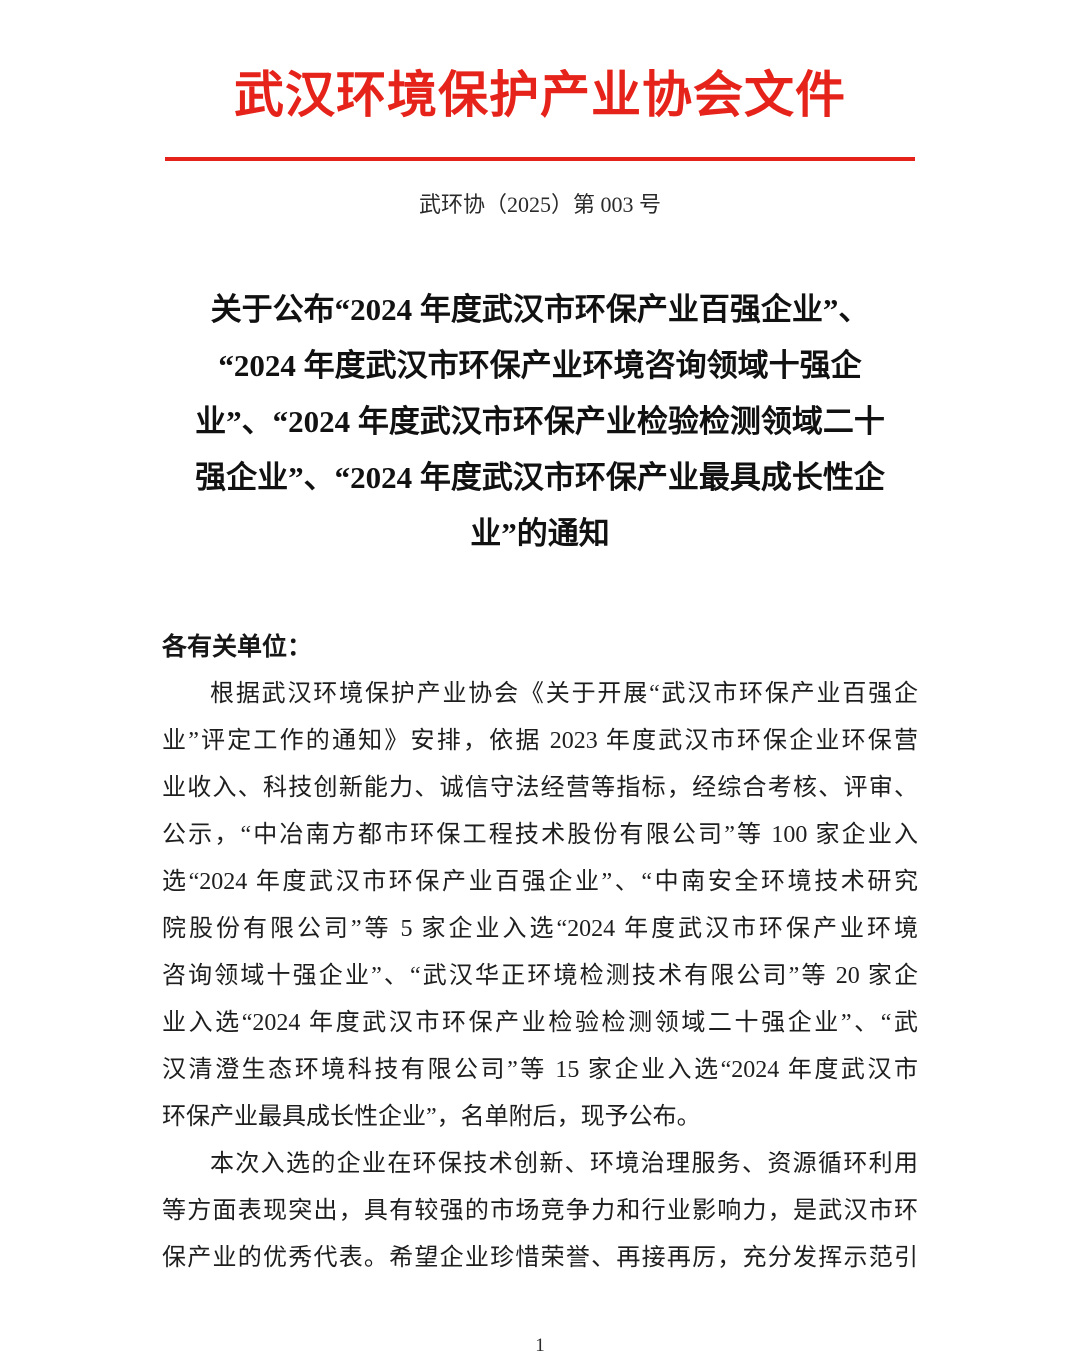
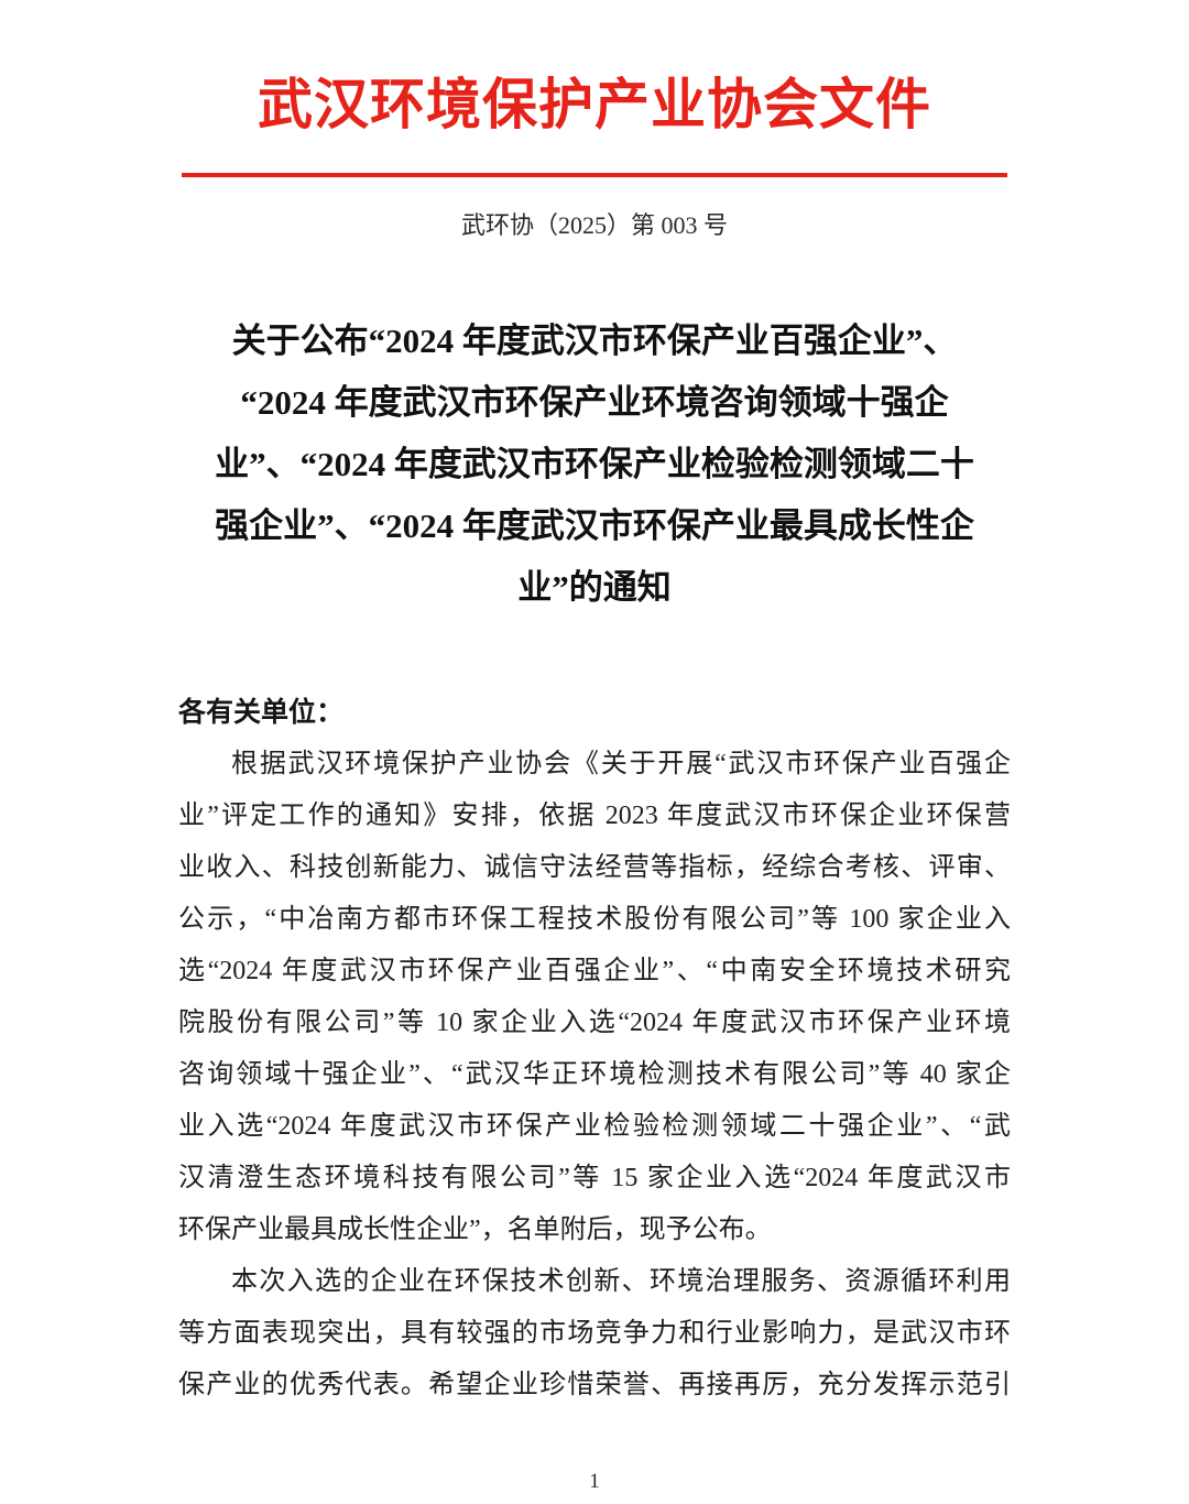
  武汉环境保护产业协会文件
  武环协（2025）第 003 号
  关于公布“2024 年度武汉市环保产业百强企业”、
  “2024 年度武汉市环保产业环境咨询领域十强企
  业”、“2024 年度武汉市环保产业检验检测领域二十
  强企业”、“2024 年度武汉市环保产业最具成长性企
  业”的通知
  各有关单位：
  根据武汉环境保护产业协会《关于开展“武汉市环保产业百强企
  业”评定工作的通知》安排，依据 2023 年度武汉市环保企业环保营
  业收入、科技创新能力、诚信守法经营等指标，经综合考核、评审、
  公示，“中冶南方都市环保工程技术股份有限公司”等 100 家企业入
  选“2024 年度武汉市环保产业百强企业”、“中南安全环境技术研究
- 院股份有限公司”等 5 家企业入选“2024 年度武汉市环保产业环境
+ 院股份有限公司”等 10 家企业入选“2024 年度武汉市环保产业环境
- 咨询领域十强企业”、“武汉华正环境检测技术有限公司”等 20 家企
+ 咨询领域十强企业”、“武汉华正环境检测技术有限公司”等 40 家企
  业入选“2024 年度武汉市环保产业检验检测领域二十强企业”、“武
  汉清澄生态环境科技有限公司”等 15 家企业入选“2024 年度武汉市
  环保产业最具成长性企业”，名单附后，现予公布。
  本次入选的企业在环保技术创新、环境治理服务、资源循环利用
  等方面表现突出，具有较强的市场竞争力和行业影响力，是武汉市环
  保产业的优秀代表。希望企业珍惜荣誉、再接再厉，充分发挥示范引
  1
